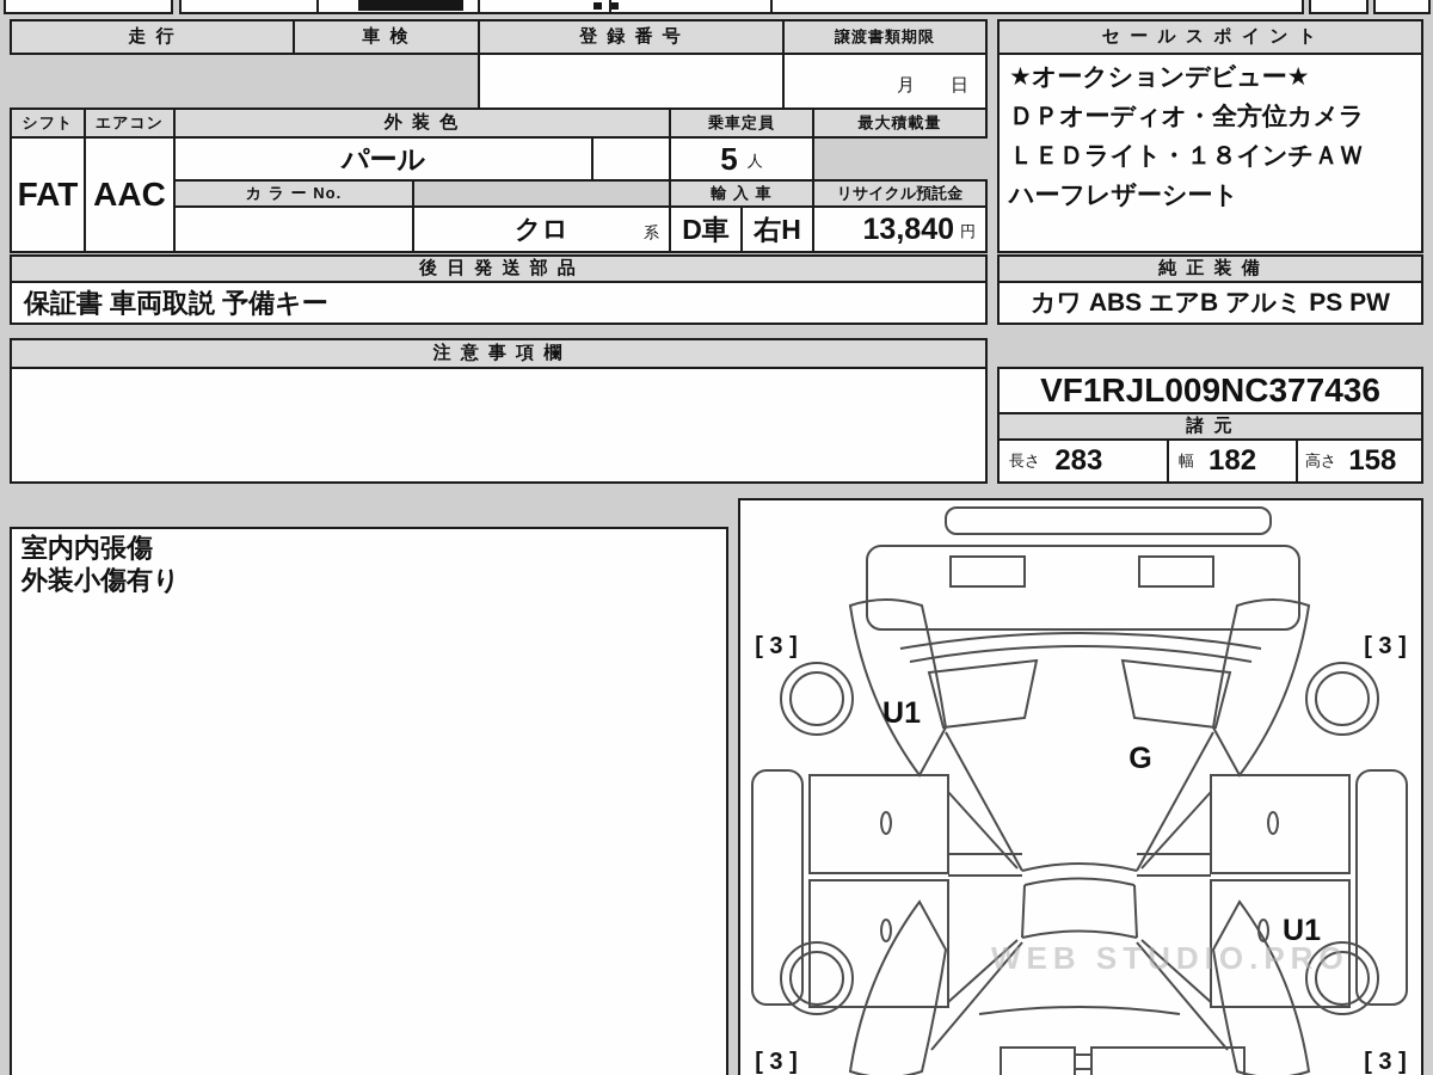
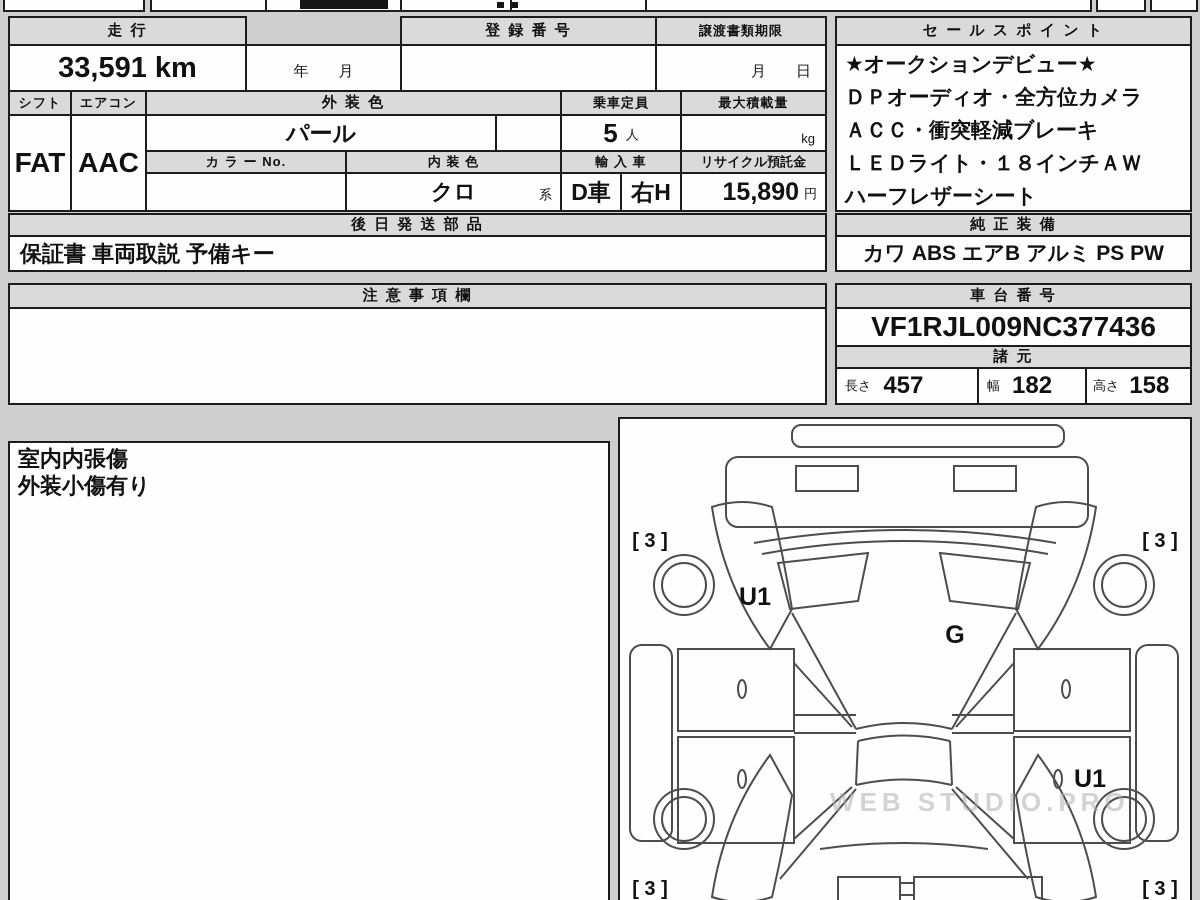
  走 行
- 車 検
  登 録 番 号
  譲渡書類期限
+ 33,591 km
+ 年 月
  月 日
  シフト
  エアコン
  外 装 色
  乗車定員
  最大積載量
  FAT
  AAC
  パール
  5
  人
+ kg
  カ ラ ー No.
+ 内 装 色
  輸 入 車
  リサイクル預託金
  クロ
  系
  D車
  右H
- 13,840
+ 15,890
  円
  後 日 発 送 部 品
  保証書 車両取説 予備キー
  セ ー ル ス ポ イ ン ト
  ★オークションデビュー★
  ＤＰオーディオ・全方位カメラ
+ ＡＣＣ・衝突軽減ブレーキ
  ＬＥＤライト・１８インチＡＷ
  ハーフレザーシート
  純 正 装 備
  カワ ABS エアB アルミ PS PW
  注 意 事 項 欄
+ 車 台 番 号
  VF1RJL009NC377436
  諸 元
  長さ
- 283
+ 457
  幅
  182
  高さ
  158
  室内内張傷
  外装小傷有り
  [ 3 ]
  [ 3 ]
  [ 3 ]
  [ 3 ]
  U1
  G
  U1
  WEB STUDIO.PRO
